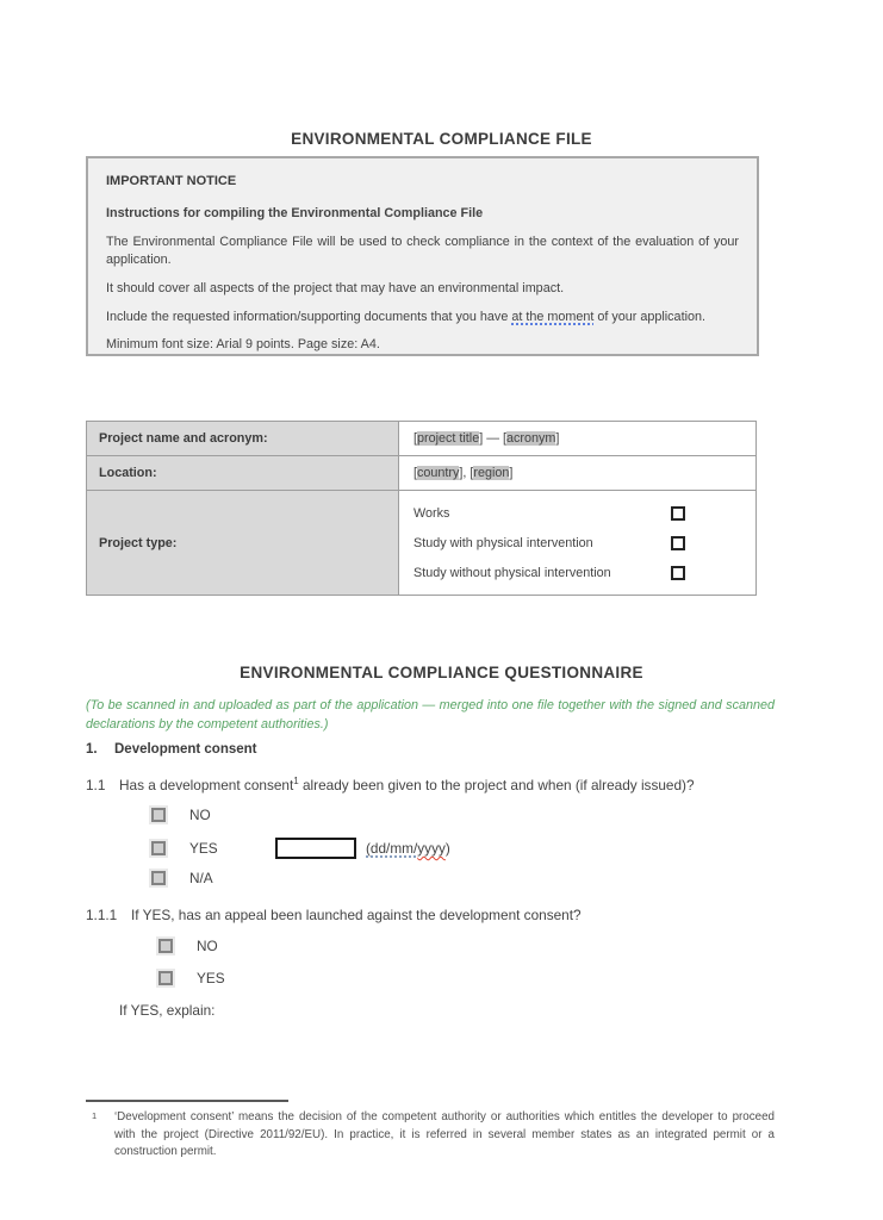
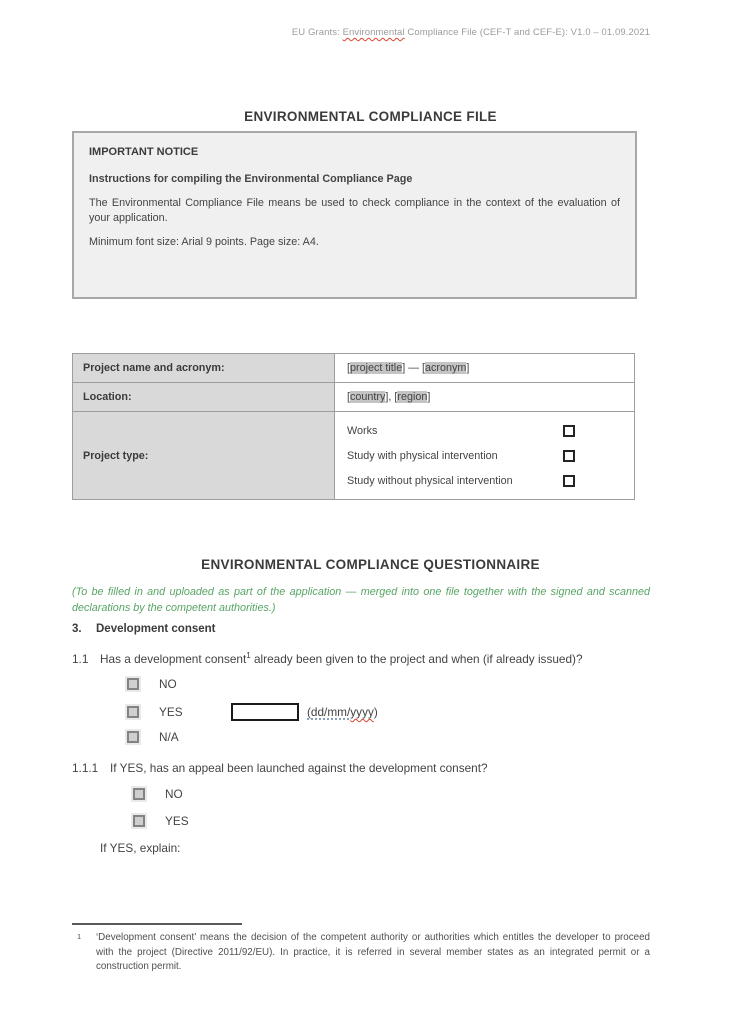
+ EU Grants: Environmental Compliance File (CEF-T and CEF-E): V1.0 – 01.09.2021
  ENVIRONMENTAL COMPLIANCE FILE
  IMPORTANT NOTICE
- Instructions for compiling the Environmental Compliance File
+ Instructions for compiling the Environmental Compliance Page
- The Environmental Compliance File will be used to check compliance in the context of the evaluation of your application.
+ The Environmental Compliance File means be used to check compliance in the context of the evaluation of your application.
- It should cover all aspects of the project that may have an environmental impact.
- Include the requested information/supporting documents that you have at the moment of your application.
  Minimum font size: Arial 9 points. Page size: A4.
  Project name and acronym:	[project title] — [acronym]
  Location:	[country], [region]
  Project type:	Works Study with physical intervention Study without physical intervention
  ENVIRONMENTAL COMPLIANCE QUESTIONNAIRE
- (To be scanned in and uploaded as part of the application — merged into one file together with the signed and scanned declarations by the competent authorities.)
+ (To be filled in and uploaded as part of the application — merged into one file together with the signed and scanned declarations by the competent authorities.)
- 1. Development consent
+ 3. Development consent
  1.1 Has a development consent1 already been given to the project and when (if already issued)?
  NO
  YES
  (dd/mm/yyyy)
  N/A
  1.1.1 If YES, has an appeal been launched against the development consent?
  NO
  YES
  If YES, explain:
  1
  ‘Development consent’ means the decision of the competent authority or authorities which entitles the developer to proceed with the project (Directive 2011/92/EU). In practice, it is referred in several member states as an integrated permit or a construction permit.
